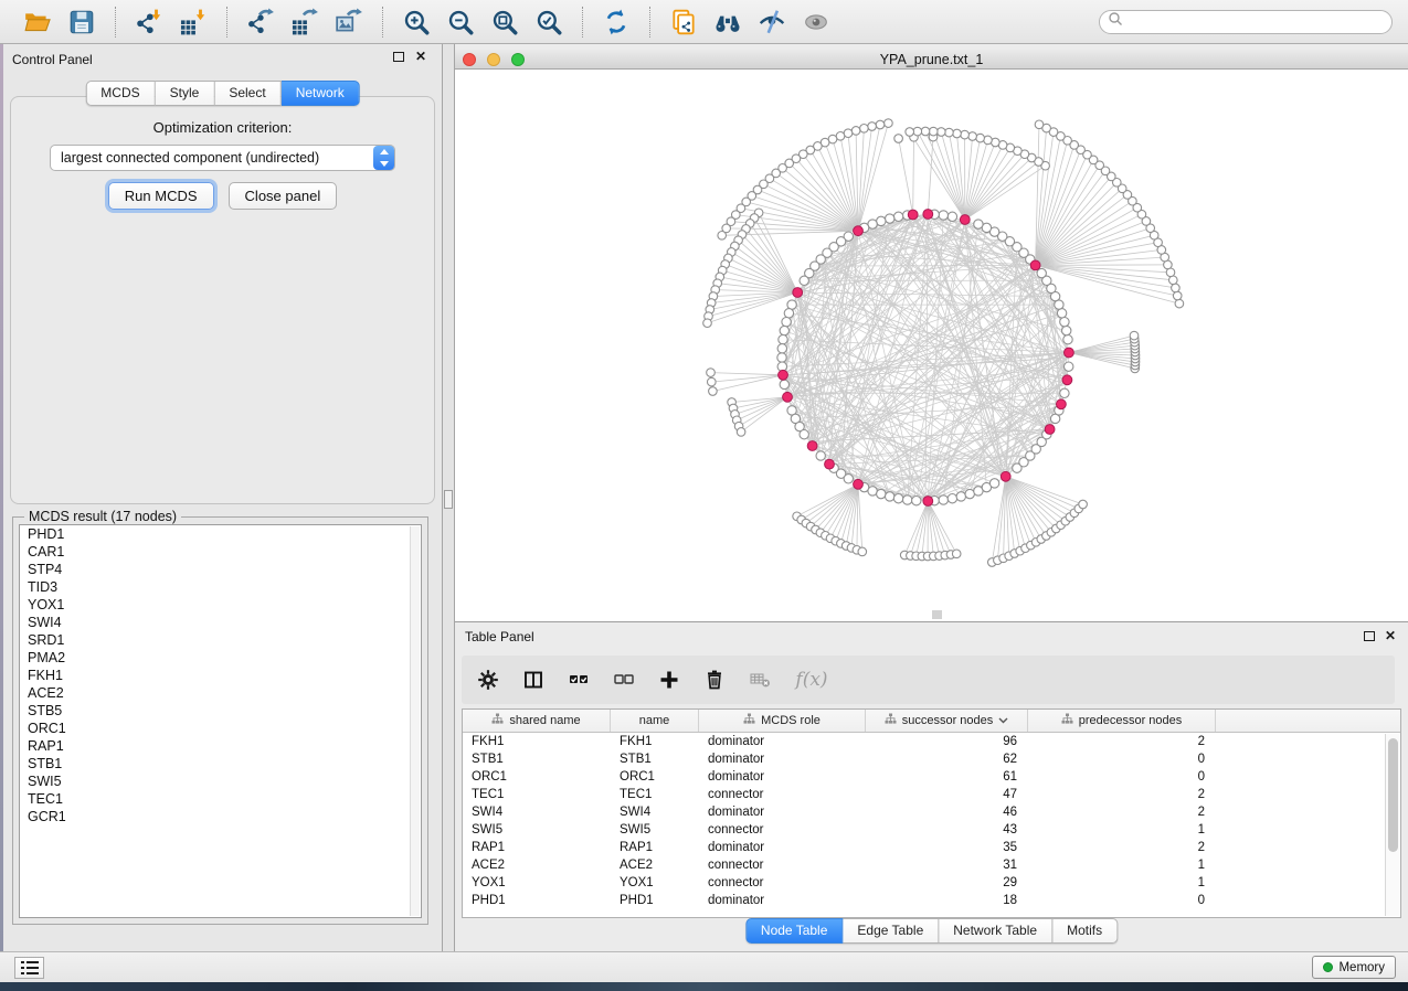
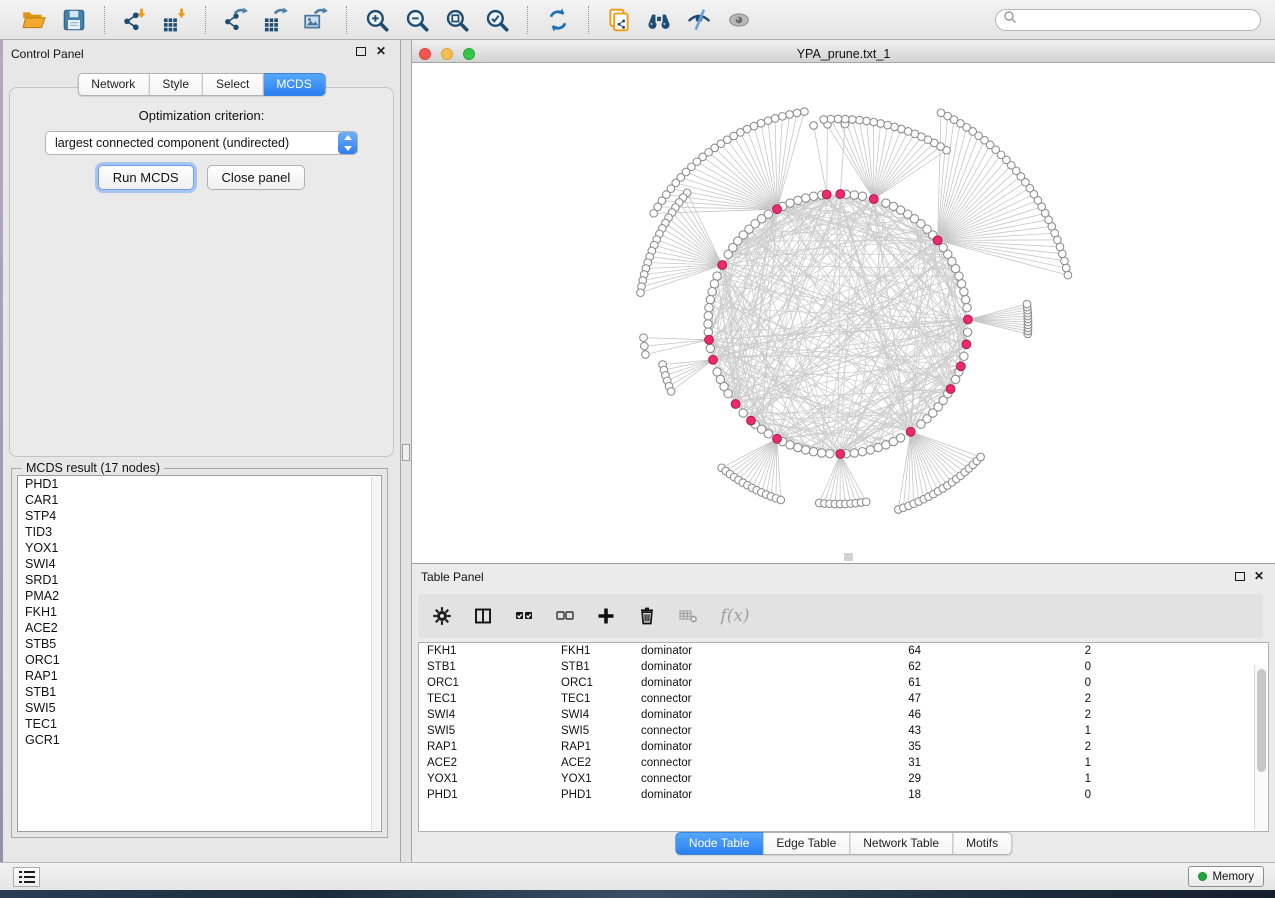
  Control Panel
  ✕
- MCDS
+ Network
  Style
  Select
- Network
+ MCDS
  Optimization criterion:
  largest connected component (undirected)
  Run MCDS
  Close panel
  MCDS result (17 nodes)
  PHD1
  CAR1
  STP4
  TID3
  YOX1
  SWI4
  SRD1
  PMA2
  FKH1
  ACE2
  STB5
  ORC1
  RAP1
  STB1
  SWI5
  TEC1
  GCR1
  YPA_prune.txt_1
  Table Panel
  ✕
  f(x)
- shared name
- name
- MCDS role
- successor nodes
- predecessor nodes
  FKH1
  FKH1
  dominator
- 96
+ 64
  2
  STB1
  STB1
  dominator
  62
  0
  ORC1
  ORC1
  dominator
  61
  0
  TEC1
  TEC1
  connector
  47
  2
  SWI4
  SWI4
  dominator
  46
  2
  SWI5
  SWI5
  connector
  43
  1
  RAP1
  RAP1
  dominator
  35
  2
  ACE2
  ACE2
  connector
  31
  1
  YOX1
  YOX1
  connector
  29
  1
  PHD1
  PHD1
  dominator
  18
  0
  Node Table
  Edge Table
  Network Table
  Motifs
  Memory
